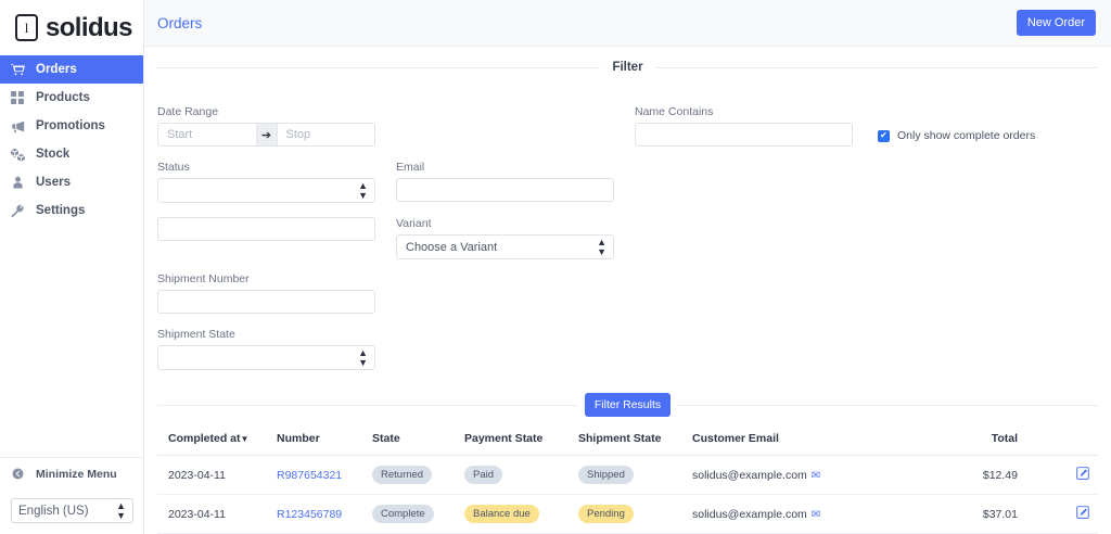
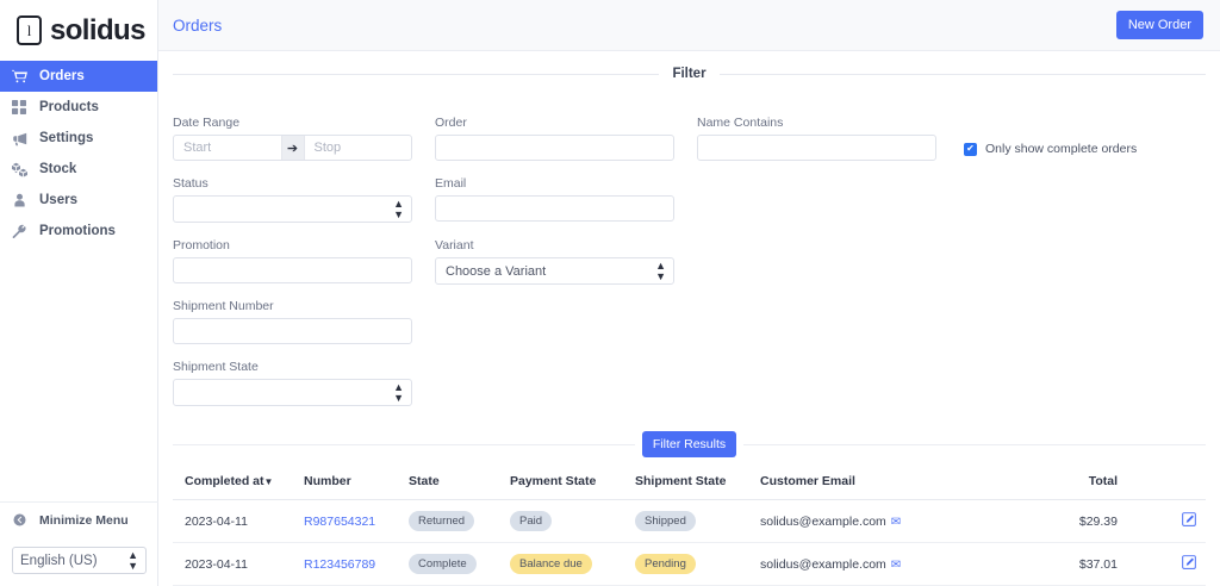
  l
  solidus
  Orders
  Products
- Promotions
+ Settings
  Stock
  Users
- Settings
+ Promotions
  Minimize Menu
  English (US)
  ▲
  ▼
  Orders
  New Order
  Filter
  Date Range
  Start
  ➔
  Stop
+ Order
  Name Contains
  ✔
  Only show complete orders
  Status
  ▲
  ▼
  Email
+ Promotion
  Variant
  Choose a Variant
  ▲
  ▼
  Shipment Number
  Shipment State
  ▲
  ▼
  Filter Results
  Completed at▼	Number	State	Payment State	Shipment State	Customer Email	Total
- 2023-04-11	R987654321	Returned	Paid	Shipped	solidus@example.com ✉	$12.49
+ 2023-04-11	R987654321	Returned	Paid	Shipped	solidus@example.com ✉	$29.39
  2023-04-11	R123456789	Complete	Balance due	Pending	solidus@example.com ✉	$37.01
